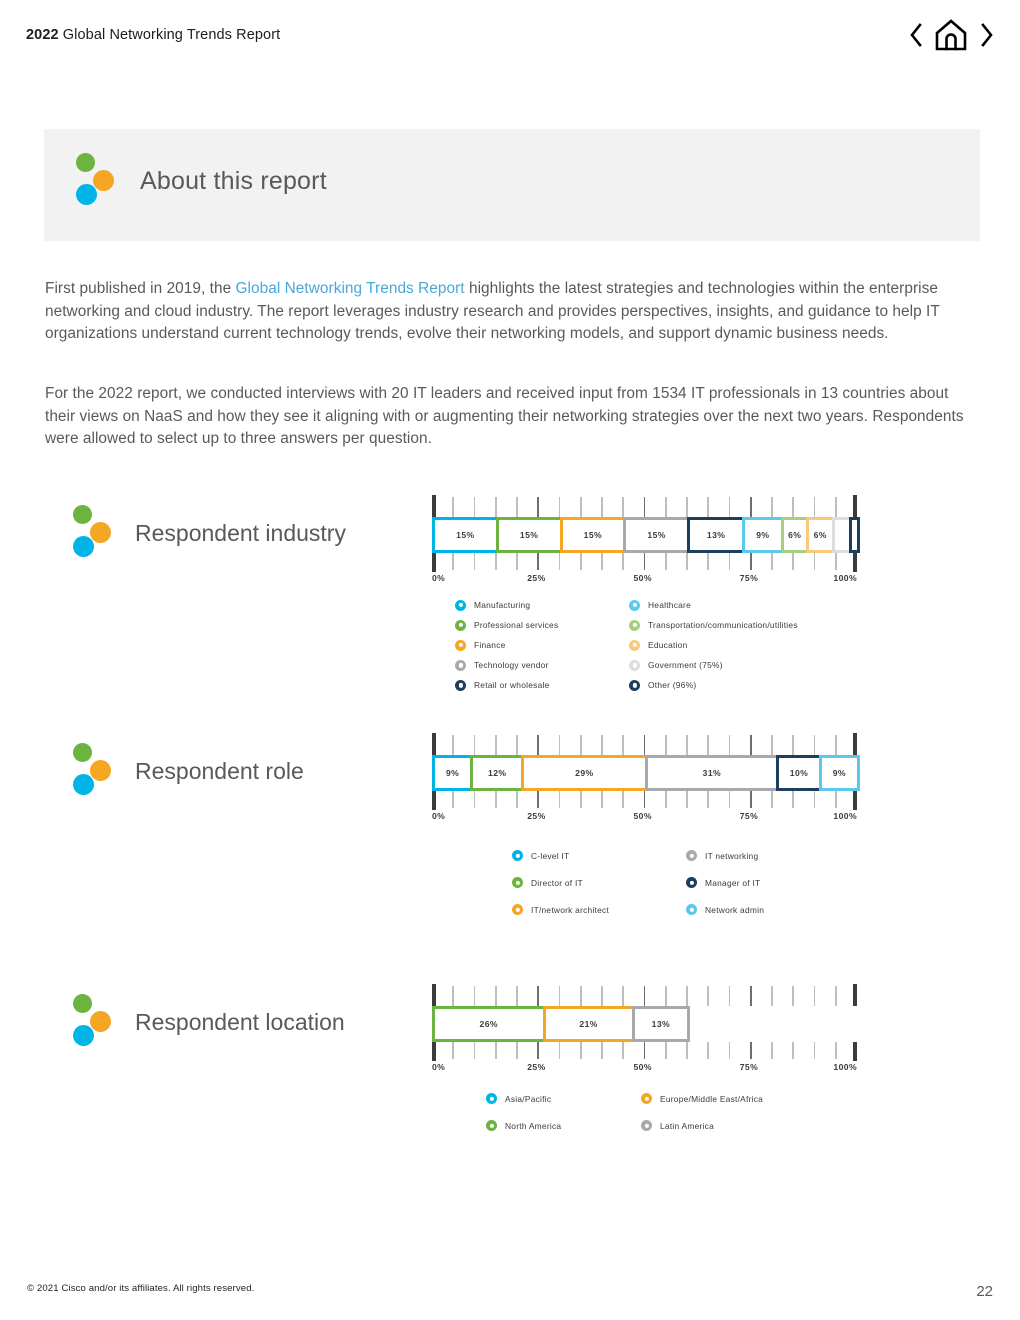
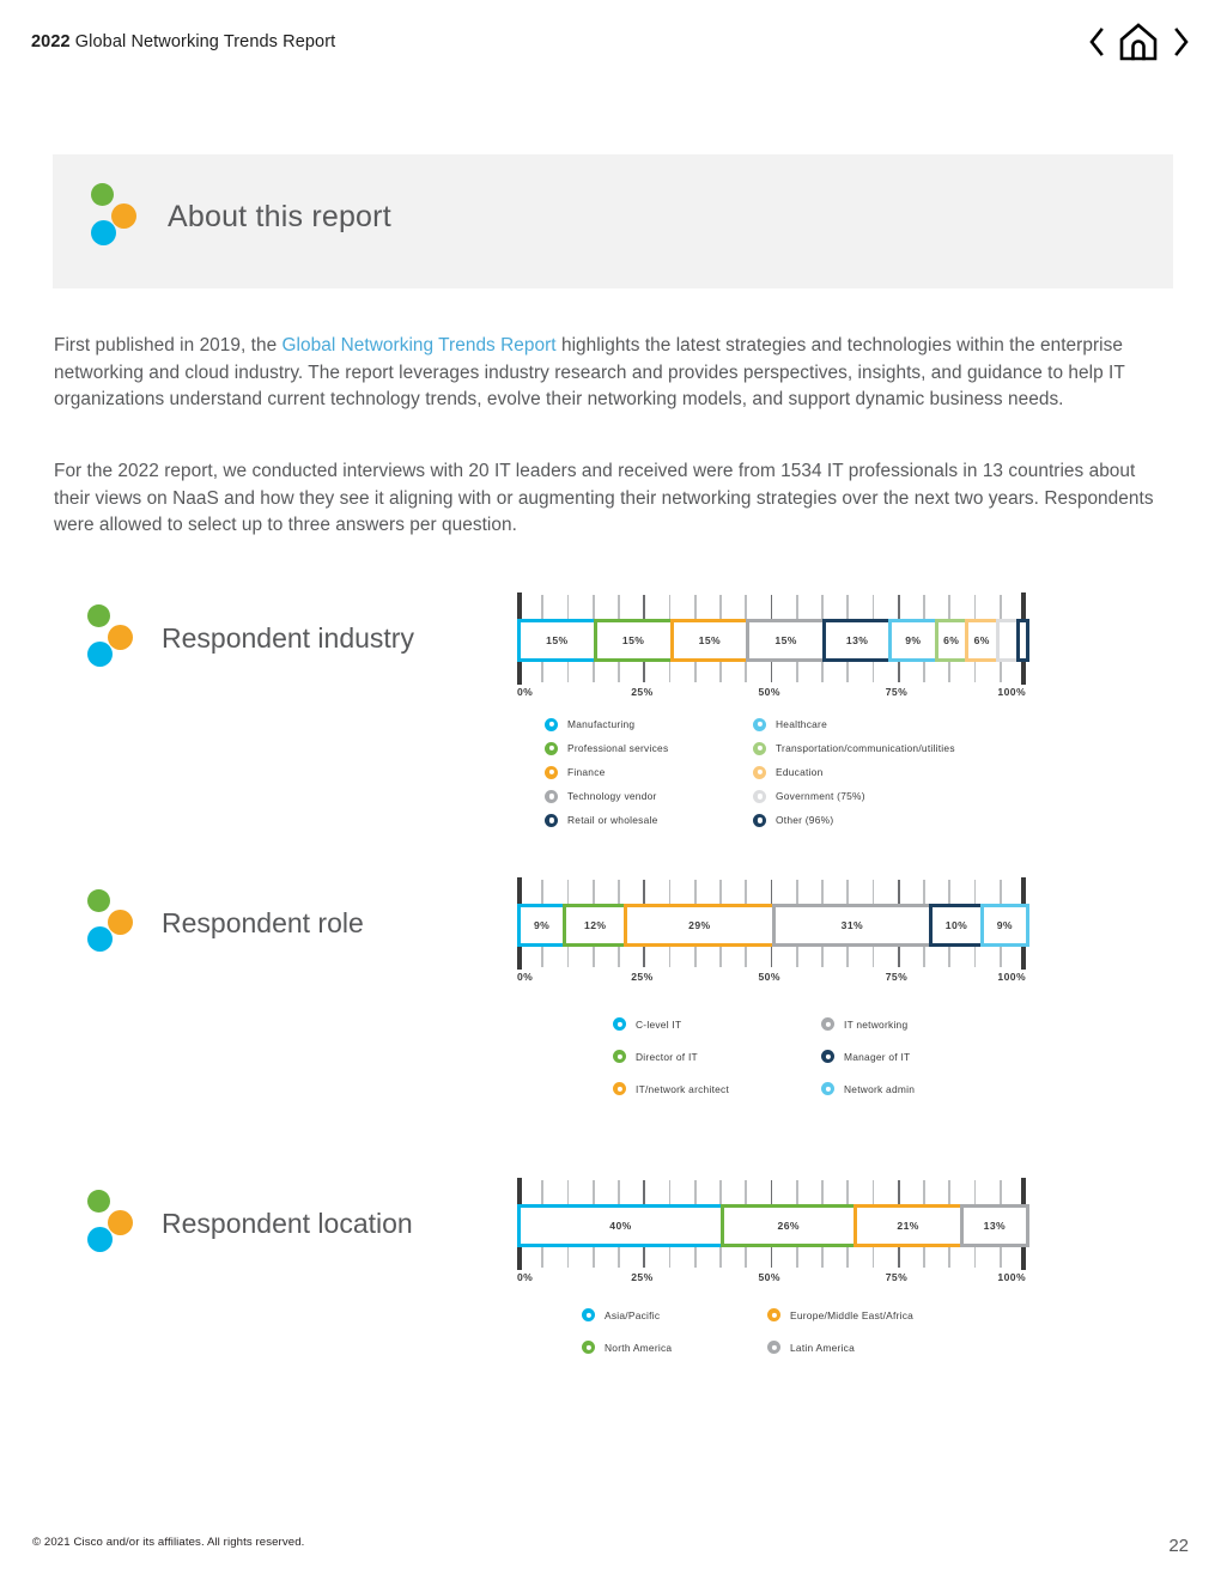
  2022 Global Networking Trends Report
  About this report
  First published in 2019, the Global Networking Trends Report highlights the latest strategies and technologies within the enterprise networking and cloud industry. The report leverages industry research and provides perspectives, insights, and guidance to help IT organizations understand current technology trends, evolve their networking models, and support dynamic business needs.
- For the 2022 report, we conducted interviews with 20 IT leaders and received input from 1534 IT professionals in 13 countries about their views on NaaS and how they see it aligning with or augmenting their networking strategies over the next two years. Respondents were allowed to select up to three answers per question.
+ For the 2022 report, we conducted interviews with 20 IT leaders and received were from 1534 IT professionals in 13 countries about their views on NaaS and how they see it aligning with or augmenting their networking strategies over the next two years. Respondents were allowed to select up to three answers per question.
  Respondent industry
  15%
  15%
  15%
  15%
  13%
  9%
  6%
  6%
  0%
  25%
  50%
  75%
  100%
  Manufacturing
  Professional services
  Finance
  Technology vendor
  Retail or wholesale
  Healthcare
  Transportation/communication/utilities
  Education
  Government (75%)
  Other (96%)
  Respondent role
  9%
  12%
  29%
  31%
  10%
  9%
  0%
  25%
  50%
  75%
  100%
  C-level IT
  Director of IT
  IT/network architect
  IT networking
  Manager of IT
  Network admin
  Respondent location
+ 40%
  26%
  21%
  13%
  0%
  25%
  50%
  75%
  100%
  Asia/Pacific
  North America
  Europe/Middle East/Africa
  Latin America
  © 2021 Cisco and/or its affiliates. All rights reserved.
  22
